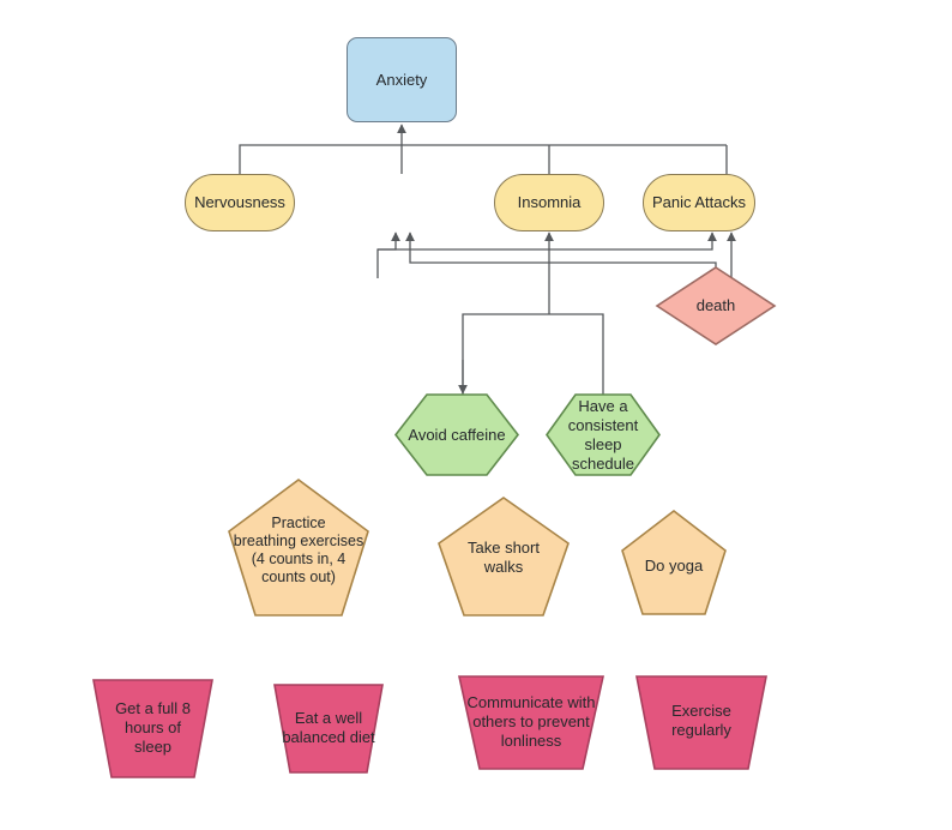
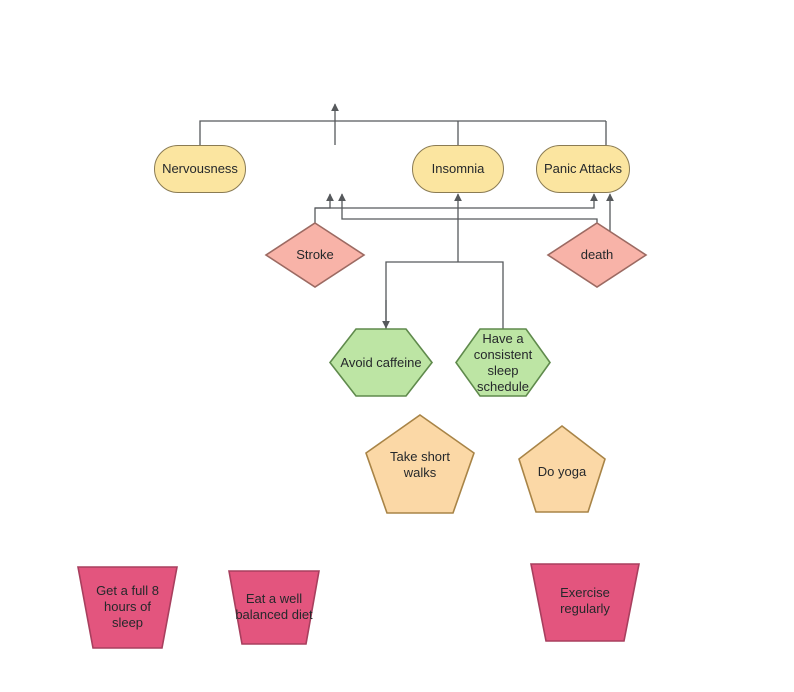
- Anxiety
  Nervousness
  Insomnia
  Panic Attacks
+ Stroke
  death
  Avoid caffeine
  Have a
  consistent
  sleep
  schedule
- Practice
- breathing exercises
- (4 counts in, 4
- counts out)
  Take short
  walks
  Do yoga
  Get a full 8
  hours of
  sleep
  Eat a well
  balanced diet
- Communicate with
- others to prevent
- lonliness
  Exercise
  regularly
